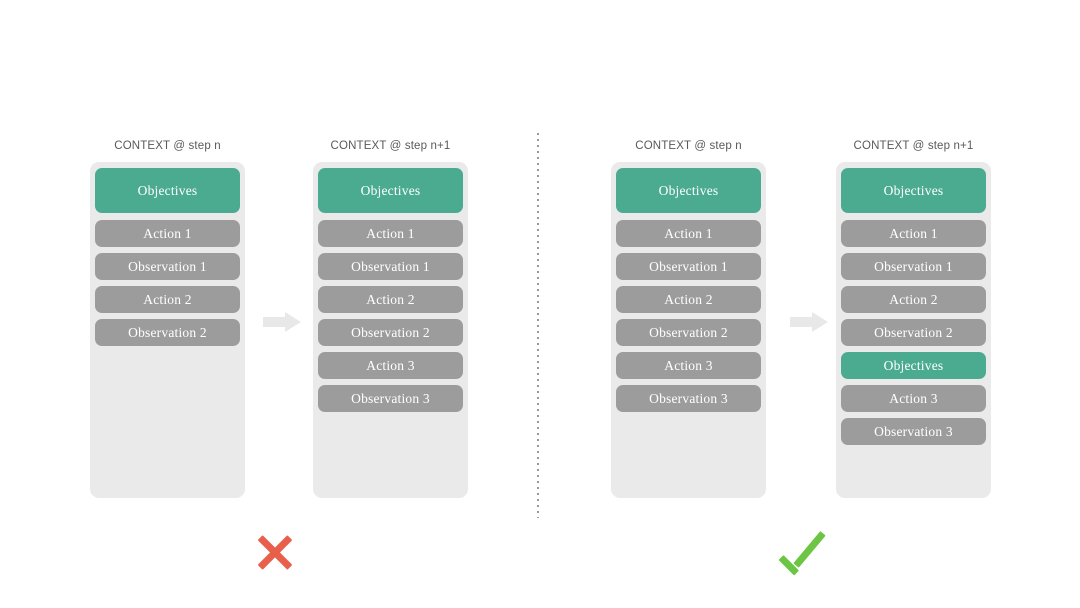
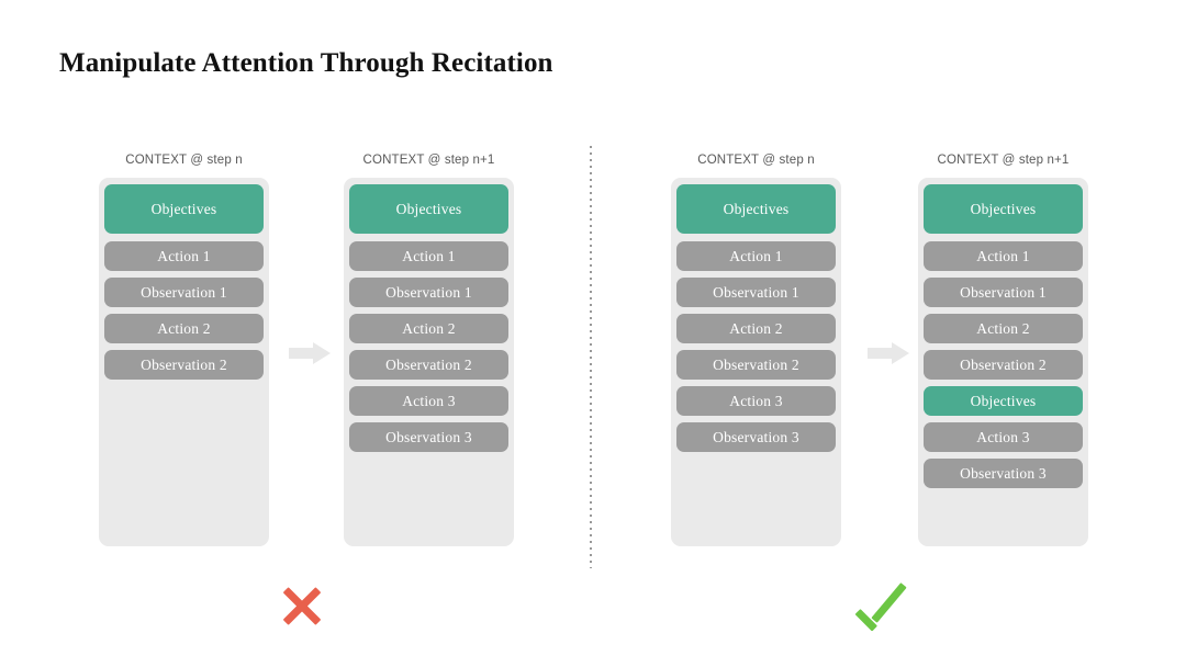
+ Manipulate Attention Through Recitation
  CONTEXT @ step n
  Objectives
  Action 1
  Observation 1
  Action 2
  Observation 2
  CONTEXT @ step n+1
  Objectives
  Action 1
  Observation 1
  Action 2
  Observation 2
  Action 3
  Observation 3
  CONTEXT @ step n
  Objectives
  Action 1
  Observation 1
  Action 2
  Observation 2
  Action 3
  Observation 3
  CONTEXT @ step n+1
  Objectives
  Action 1
  Observation 1
  Action 2
  Observation 2
  Objectives
  Action 3
  Observation 3
